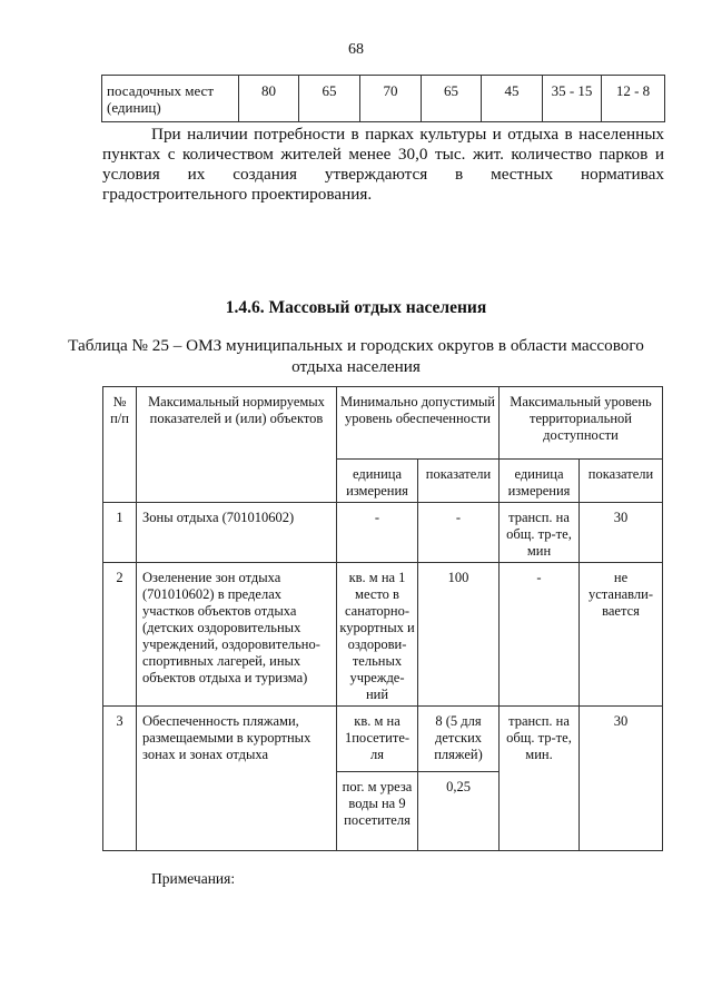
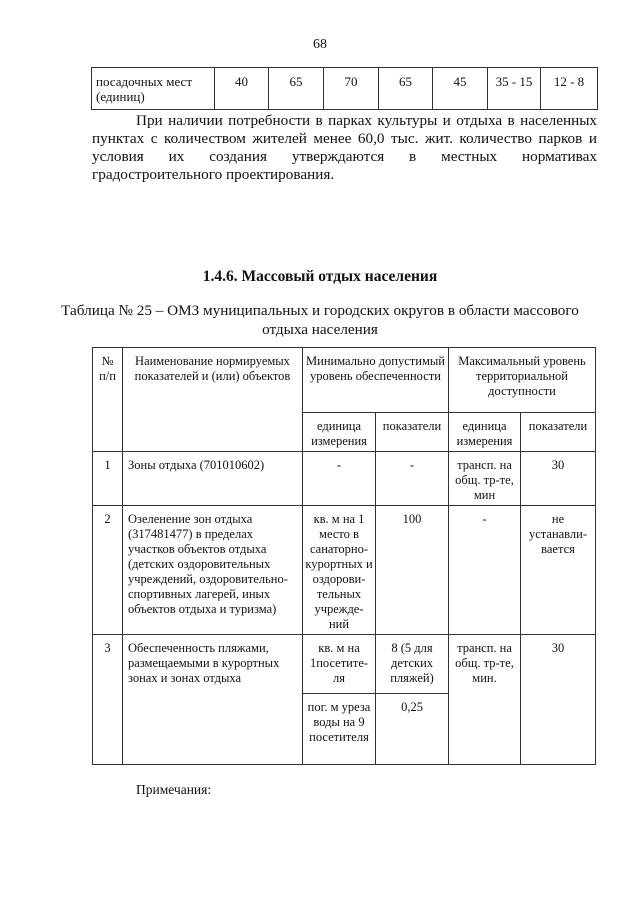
  68
- посадочных мест (единиц)	80	65	70	65	45	35 - 15	12 - 8
+ посадочных мест (единиц)	40	65	70	65	45	35 - 15	12 - 8
- При наличии потребности в парках культуры и отдыха в населенных пунктах с количеством жителей менее 30,0 тыс. жит. количество парков и условия их создания утверждаются в местных нормативах градостроительного проектирования.
+ При наличии потребности в парках культуры и отдыха в населенных пунктах с количеством жителей менее 60,0 тыс. жит. количество парков и условия их создания утверждаются в местных нормативах градостроительного проектирования.
  1.4.6. Массовый отдых населения
  Таблица № 25 – ОМЗ муниципальных и городских округов в области массового отдыха населения
- № п/п	Максимальный нормируемых показателей и (или) объектов	Минимально допустимый уровень обеспеченности	Максимальный уровень территориальной доступности
+ № п/п	Наименование нормируемых показателей и (или) объектов	Минимально допустимый уровень обеспеченности	Максимальный уровень территориальной доступности
  единица измерения	показатели	единица измерения	показатели
  1	Зоны отдыха (701010602)	-	-	трансп. на общ. тр-те, мин	30
- 2	Озеленение зон отдыха (701010602) в пределах участков объектов отдыха (детских оздоровительных учреждений, оздоровительно-спортивных лагерей, иных объектов отдыха и туризма)	кв. м на 1 место в санаторно-курортных и оздорови-тельных учрежде-ний	100	-	не устанавли-вается
+ 2	Озеленение зон отдыха (317481477) в пределах участков объектов отдыха (детских оздоровительных учреждений, оздоровительно-спортивных лагерей, иных объектов отдыха и туризма)	кв. м на 1 место в санаторно-курортных и оздорови-тельных учрежде-ний	100	-	не устанавли-вается
  3	Обеспеченность пляжами, размещаемыми в курортных зонах и зонах отдыха	кв. м на 1посетите-ля	8 (5 для детских пляжей)	трансп. на общ. тр-те, мин.	30
  пог. м уреза воды на 9 посетителя	0,25
  Примечания:
